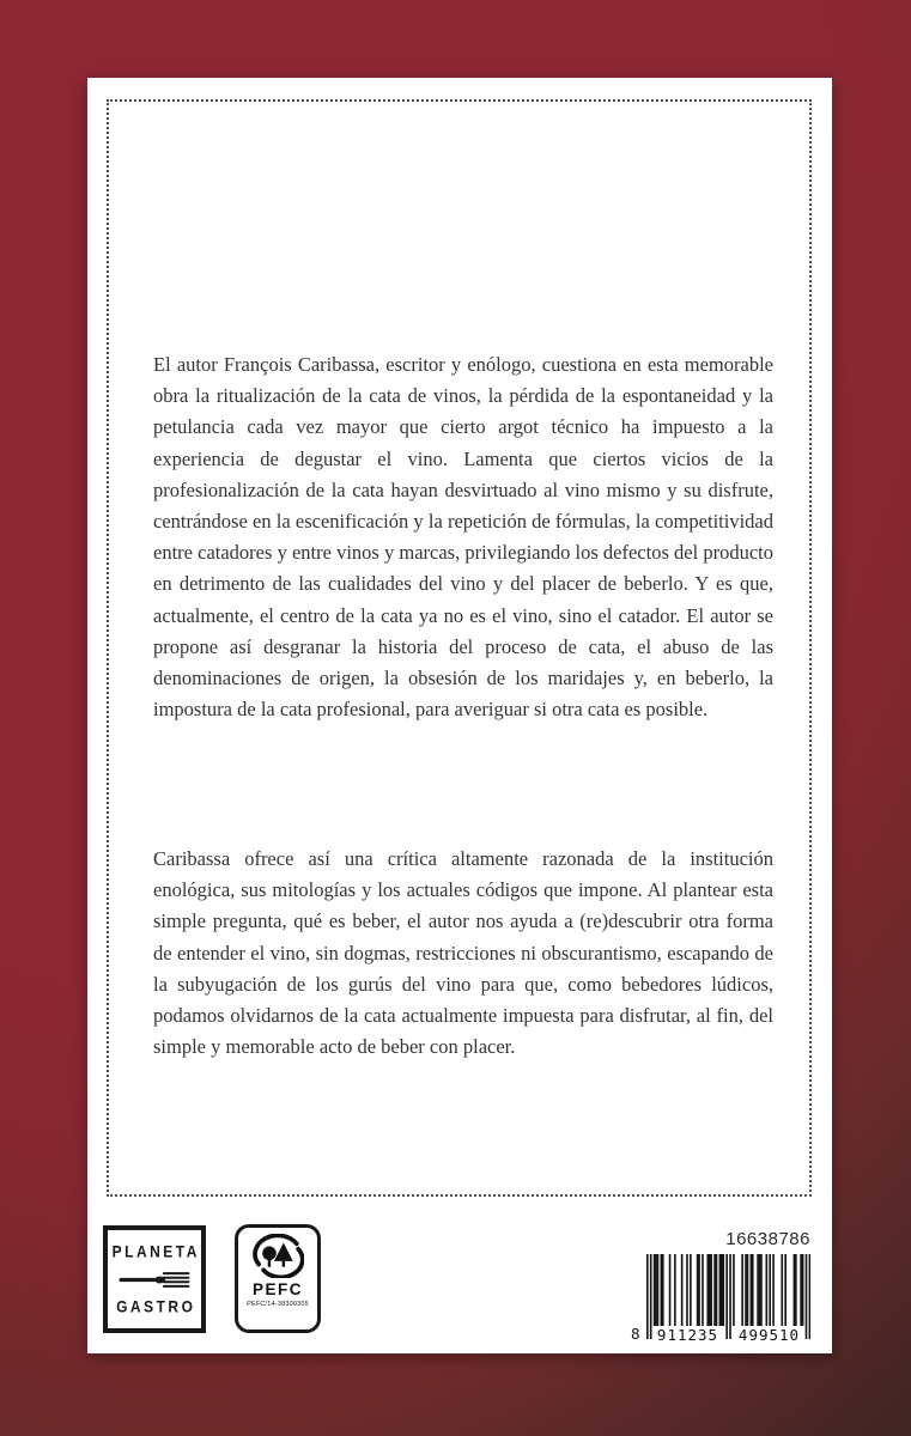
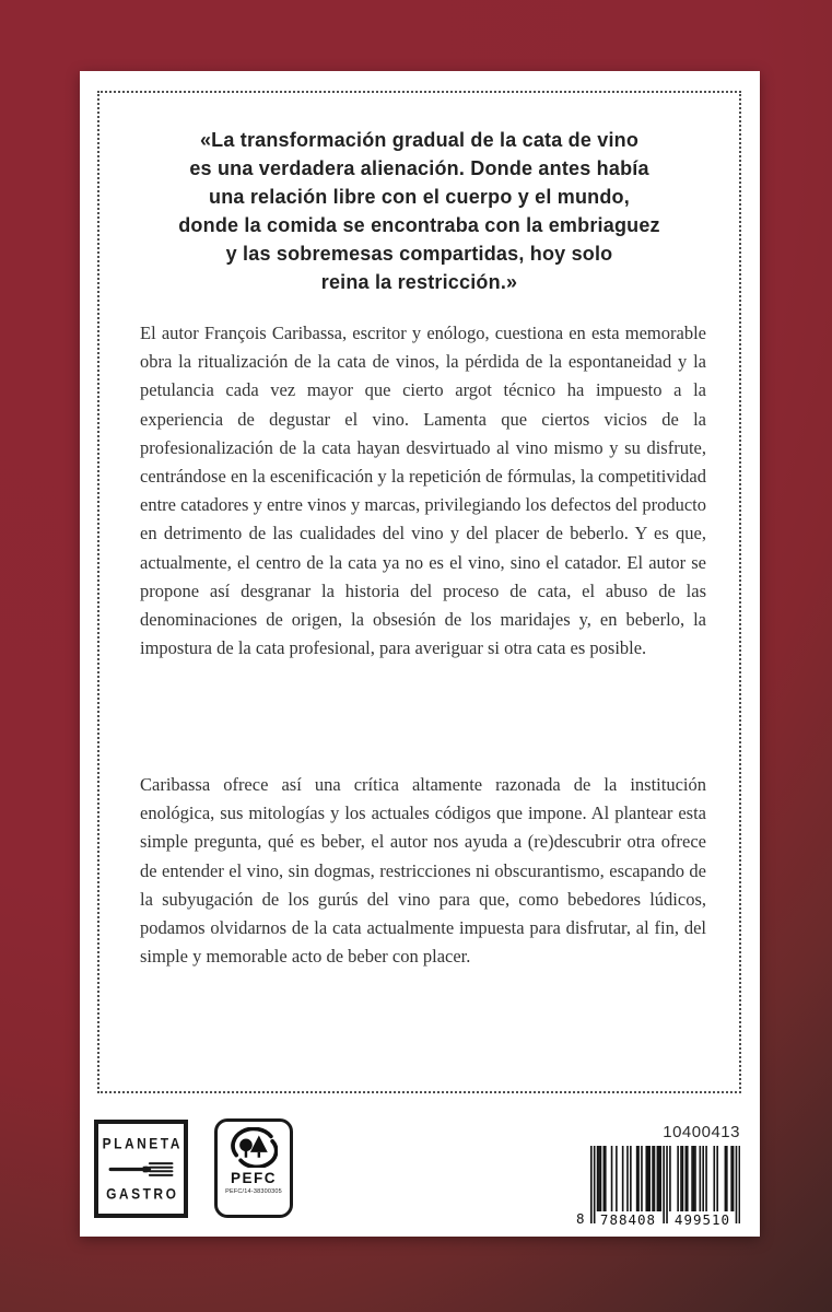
+ «La transformación gradual de la cata de vino
+ es una verdadera alienación. Donde antes había
+ una relación libre con el cuerpo y el mundo,
+ donde la comida se encontraba con la embriaguez
+ y las sobremesas compartidas, hoy solo
+ reina la restricción.»
  El autor François Caribassa, escritor y enólogo, cuestiona en esta memorable obra la ritualización de la cata de vinos, la pérdida de la espontaneidad y la petulancia cada vez mayor que cierto argot técnico ha impuesto a la experiencia de degustar el vino. Lamenta que ciertos vicios de la profesionalización de la cata hayan desvirtuado al vino mismo y su disfrute, centrándose en la escenificación y la repetición de fórmulas, la competitividad entre catadores y entre vinos y marcas, privilegiando los defectos del producto en detrimento de las cualidades del vino y del placer de beberlo. Y es que, actualmente, el centro de la cata ya no es el vino, sino el catador. El autor se propone así desgranar la historia del proceso de cata, el abuso de las denominaciones de origen, la obsesión de los maridajes y, en beberlo, la impostura de la cata profesional, para averiguar si otra cata es posible.
- Caribassa ofrece así una crítica altamente razonada de la institución enológica, sus mitologías y los actuales códigos que impone. Al plantear esta simple pregunta, qué es beber, el autor nos ayuda a (re)descubrir otra forma de entender el vino, sin dogmas, restricciones ni obscurantismo, escapando de la subyugación de los gurús del vino para que, como bebedores lúdicos, podamos olvidarnos de la cata actualmente impuesta para disfrutar, al fin, del simple y memorable acto de beber con placer.
+ Caribassa ofrece así una crítica altamente razonada de la institución enológica, sus mitologías y los actuales códigos que impone. Al plantear esta simple pregunta, qué es beber, el autor nos ayuda a (re)descubrir otra ofrece de entender el vino, sin dogmas, restricciones ni obscurantismo, escapando de la subyugación de los gurús del vino para que, como bebedores lúdicos, podamos olvidarnos de la cata actualmente impuesta para disfrutar, al fin, del simple y memorable acto de beber con placer.
  PLANETA
  GASTRO
  PEFC
- 16638786
+ 10400413
  8
- 911235
+ 788408
  499510
